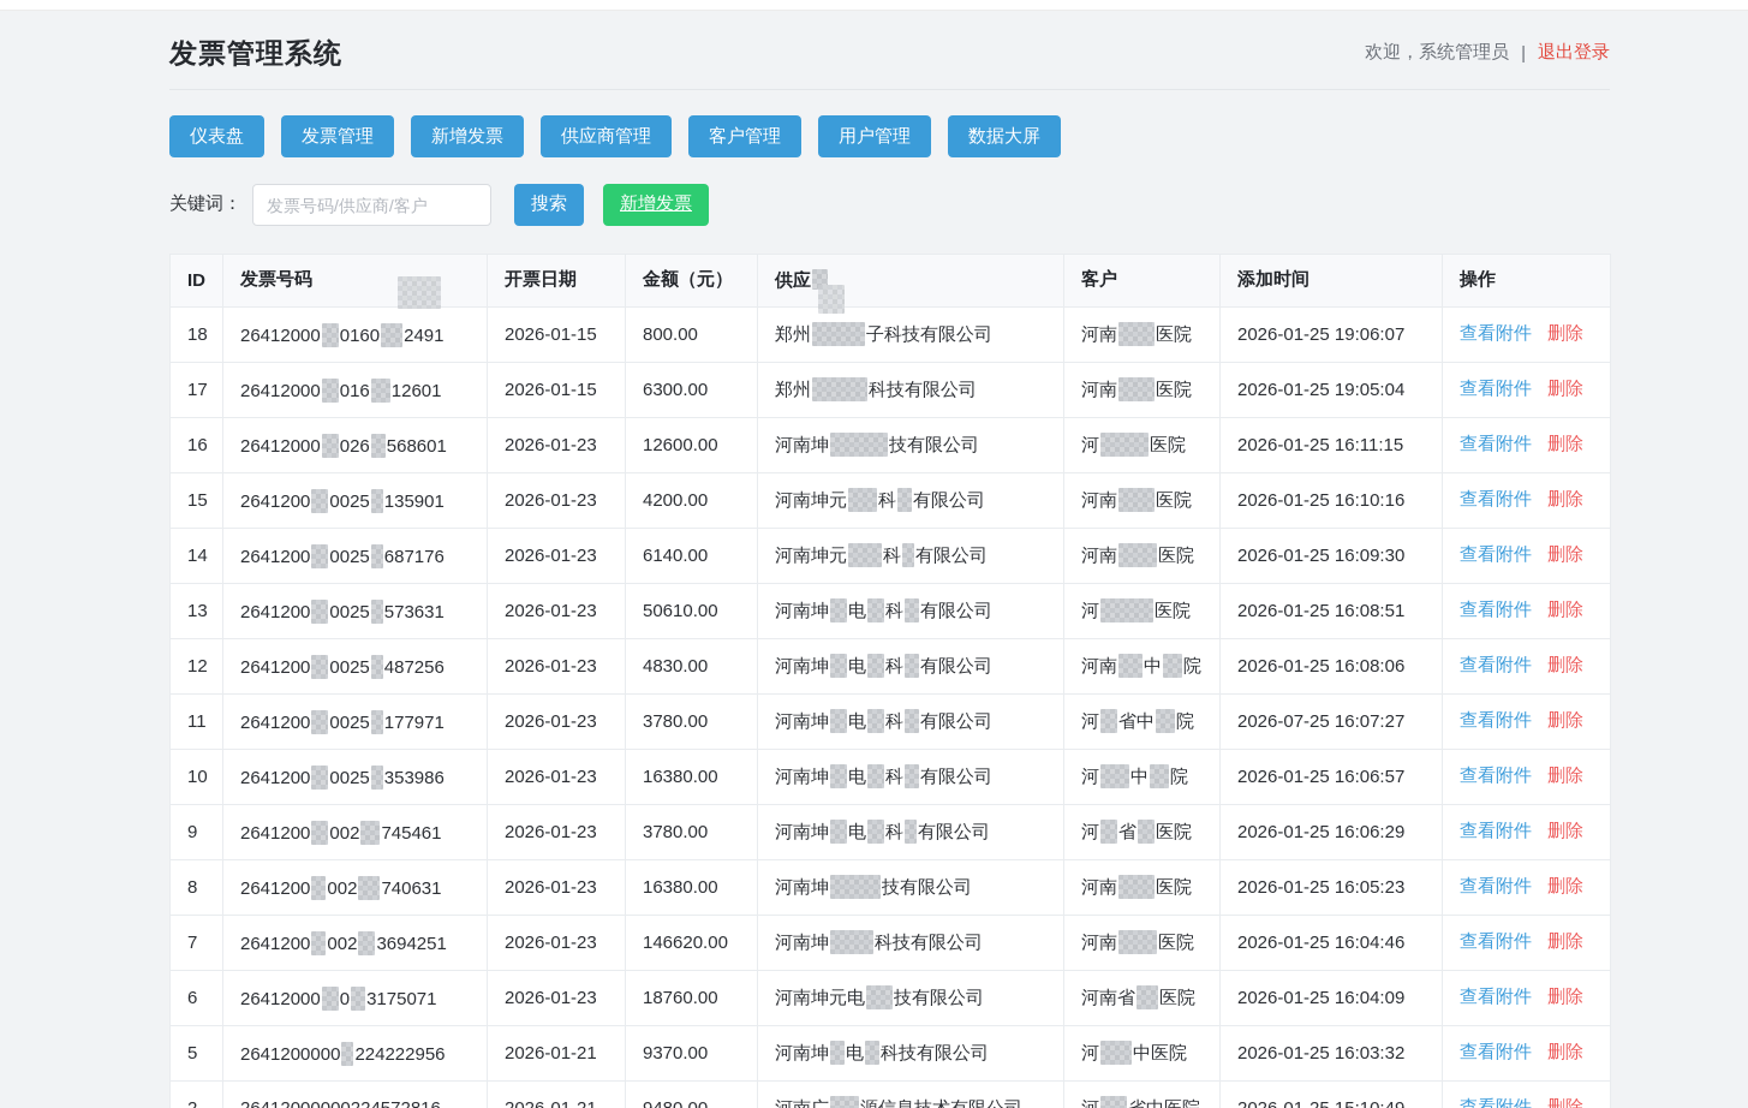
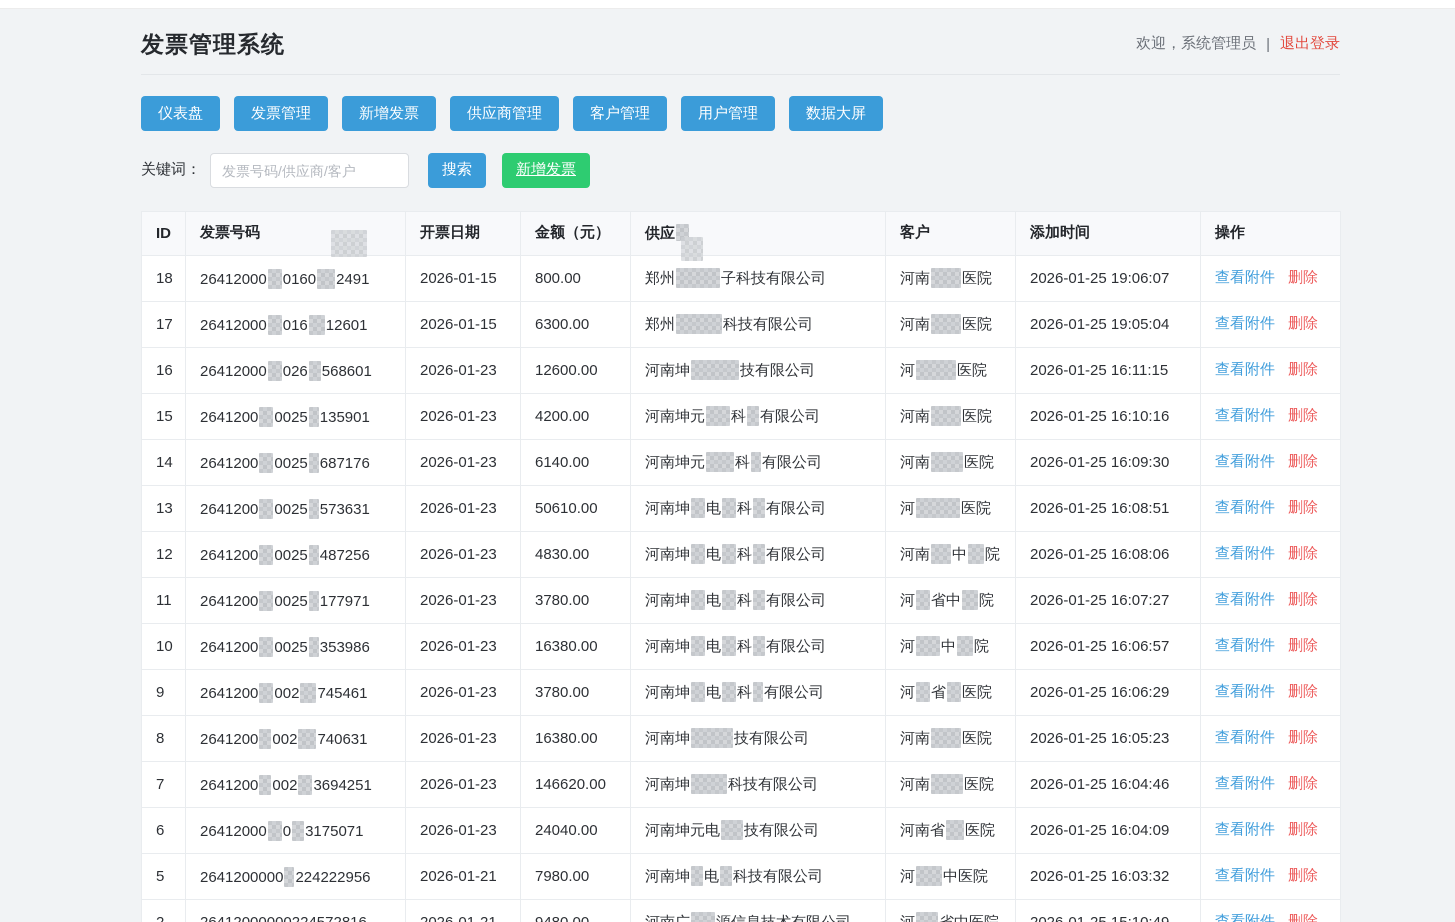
  发票管理系统
  欢迎，系统管理员
  |
  退出登录
  仪表盘
  发票管理
  新增发票
  供应商管理
  客户管理
  用户管理
  数据大屏
  关键词：
  发票号码/供应商/客户
  搜索
  新增发票
  ID	发票号码	开票日期	金额（元）	供应	客户	添加时间	操作
  18	26412000 0160 2491	2026-01-15	800.00	郑州 子科技有限公司	河南 医院	2026-01-25 19:06:07	查看附件 删除
  17	26412000 016 12601	2026-01-15	6300.00	郑州 科技有限公司	河南 医院	2026-01-25 19:05:04	查看附件 删除
  16	26412000 026 568601	2026-01-23	12600.00	河南坤 技有限公司	河 医院	2026-01-25 16:11:15	查看附件 删除
  15	2641200 0025 135901	2026-01-23	4200.00	河南坤元 科 有限公司	河南 医院	2026-01-25 16:10:16	查看附件 删除
  14	2641200 0025 687176	2026-01-23	6140.00	河南坤元 科 有限公司	河南 医院	2026-01-25 16:09:30	查看附件 删除
  13	2641200 0025 573631	2026-01-23	50610.00	河南坤 电 科 有限公司	河 医院	2026-01-25 16:08:51	查看附件 删除
  12	2641200 0025 487256	2026-01-23	4830.00	河南坤 电 科 有限公司	河南 中 院	2026-01-25 16:08:06	查看附件 删除
- 11	2641200 0025 177971	2026-01-23	3780.00	河南坤 电 科 有限公司	河 省中 院	2026-07-25 16:07:27	查看附件 删除
+ 11	2641200 0025 177971	2026-01-23	3780.00	河南坤 电 科 有限公司	河 省中 院	2026-01-25 16:07:27	查看附件 删除
  10	2641200 0025 353986	2026-01-23	16380.00	河南坤 电 科 有限公司	河 中 院	2026-01-25 16:06:57	查看附件 删除
  9	2641200 002 745461	2026-01-23	3780.00	河南坤 电 科 有限公司	河 省 医院	2026-01-25 16:06:29	查看附件 删除
  8	2641200 002 740631	2026-01-23	16380.00	河南坤 技有限公司	河南 医院	2026-01-25 16:05:23	查看附件 删除
  7	2641200 002 3694251	2026-01-23	146620.00	河南坤 科技有限公司	河南 医院	2026-01-25 16:04:46	查看附件 删除
- 6	26412000 0 3175071	2026-01-23	18760.00	河南坤元电 技有限公司	河南省 医院	2026-01-25 16:04:09	查看附件 删除
+ 6	26412000 0 3175071	2026-01-23	24040.00	河南坤元电 技有限公司	河南省 医院	2026-01-25 16:04:09	查看附件 删除
- 5	2641200000 224222956	2026-01-21	9370.00	河南坤 电 科技有限公司	河 中医院	2026-01-25 16:03:32	查看附件 删除
+ 5	2641200000 224222956	2026-01-21	7980.00	河南坤 电 科技有限公司	河 中医院	2026-01-25 16:03:32	查看附件 删除
